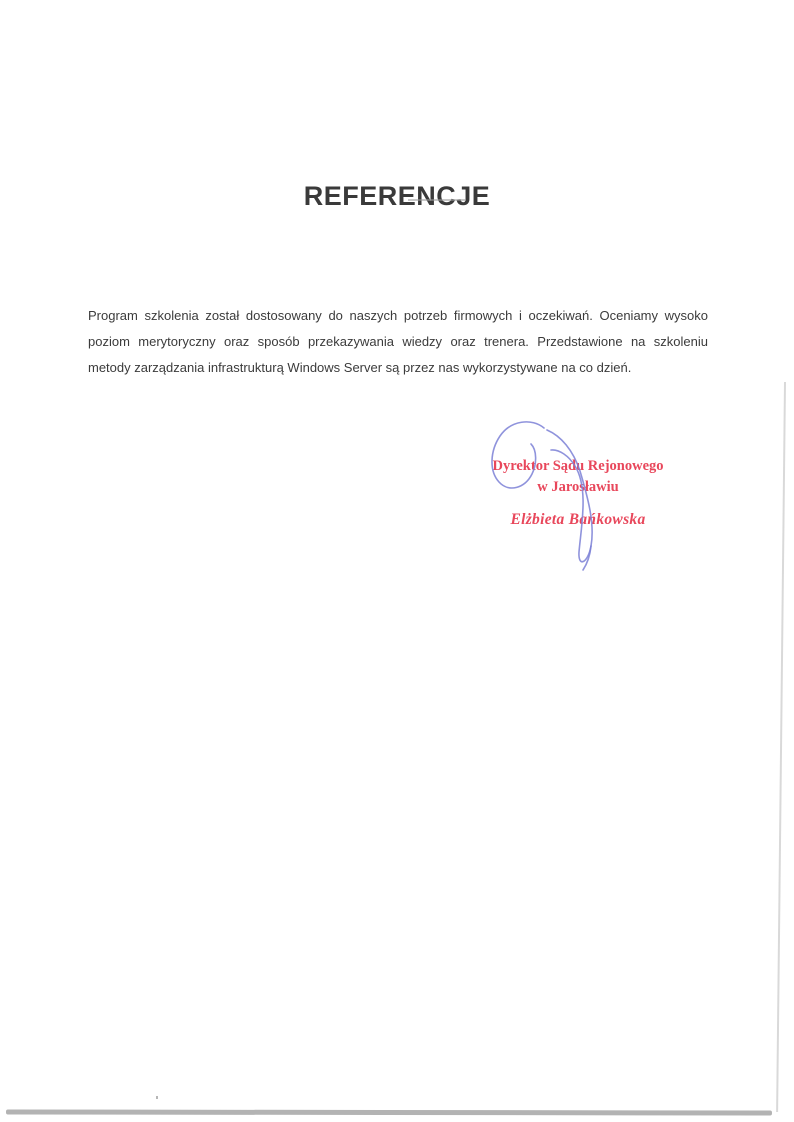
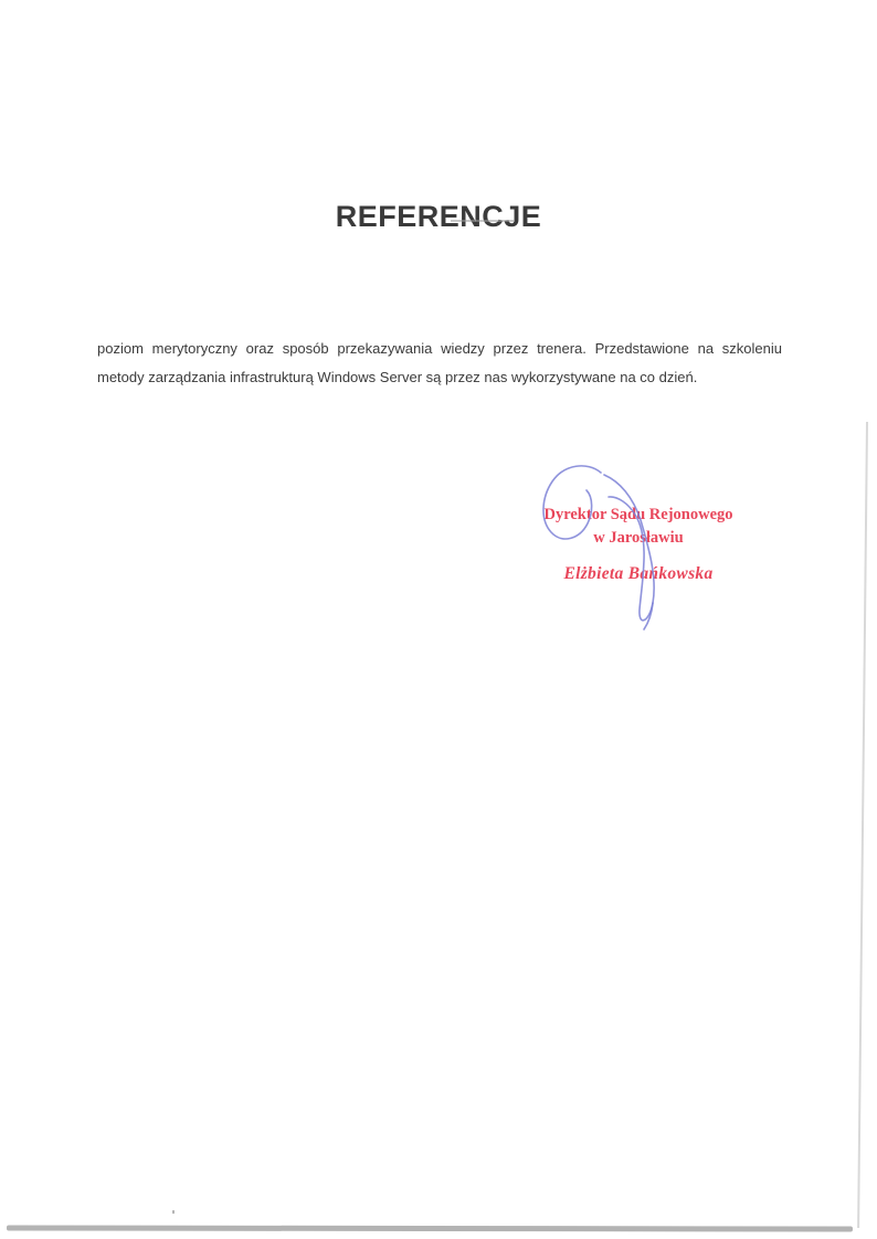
  REFERENCJE
- Program szkolenia został dostosowany do naszych potrzeb firmowych i oczekiwań. Oceniamy wysoko
- poziom merytoryczny oraz sposób przekazywania wiedzy oraz trenera. Przedstawione na szkoleniu
+ poziom merytoryczny oraz sposób przekazywania wiedzy przez trenera. Przedstawione na szkoleniu
  metody zarządzania infrastrukturą Windows Server są przez nas wykorzystywane na co dzień.
  Dyrektor Sądu Rejonowego
  w Jarosławiu
  Elżbieta Bańkowska
